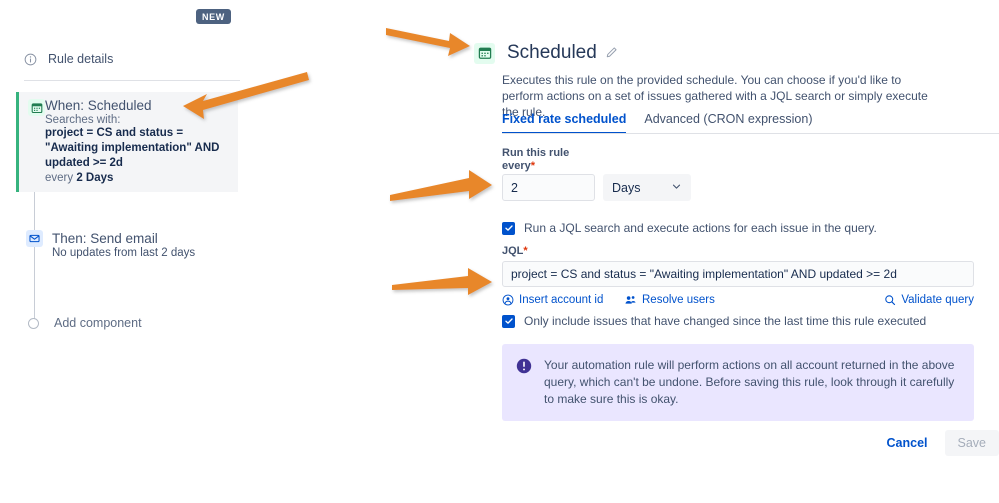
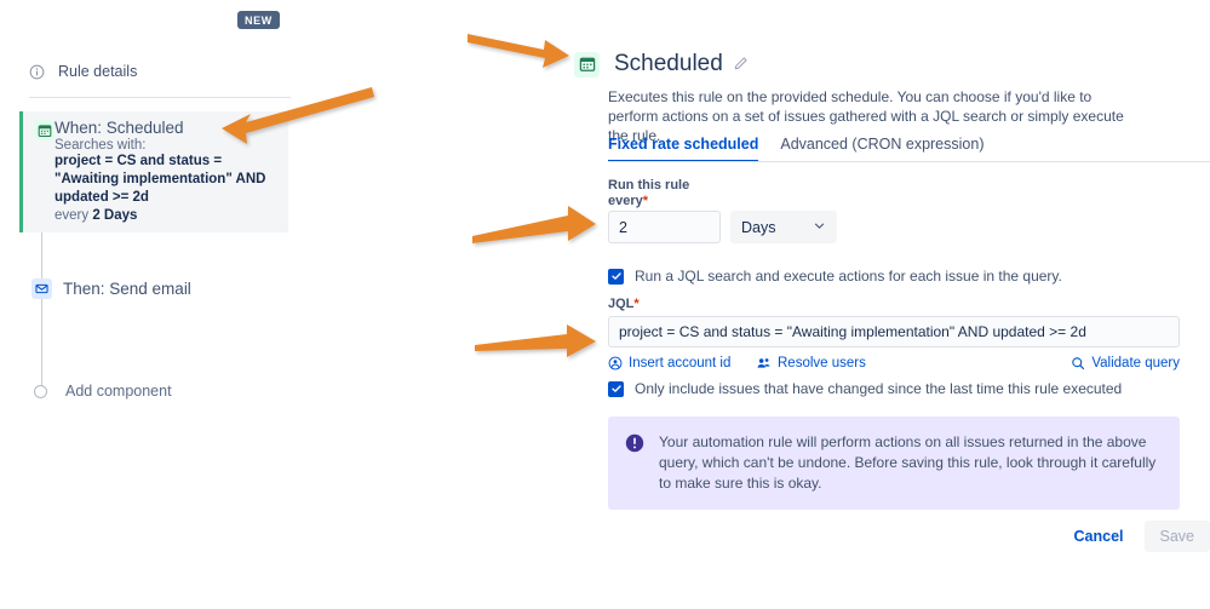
  NEW
  Rule details
  When: Scheduled
  Searches with:
  project = CS and status = "Awaiting implementation" AND updated >= 2d
  every 2 Days
  Then: Send email
- No updates from last 2 days
  Add component
  Scheduled
  Executes this rule on the provided schedule. You can choose if you'd like to perform actions on a set of issues gathered with a JQL search or simply execute the rule.
  Fixed rate scheduled
  Advanced (CRON expression)
  Run this rule
  every*
  2
  Days
  Run a JQL search and execute actions for each issue in the query.
  JQL*
  project = CS and status = "Awaiting implementation" AND updated >= 2d
  Insert account id
  Resolve users
  Validate query
  Only include issues that have changed since the last time this rule executed
- Your automation rule will perform actions on all account returned in the above query, which can't be undone. Before saving this rule, look through it carefully to make sure this is okay.
+ Your automation rule will perform actions on all issues returned in the above query, which can't be undone. Before saving this rule, look through it carefully to make sure this is okay.
  Cancel
  Save
